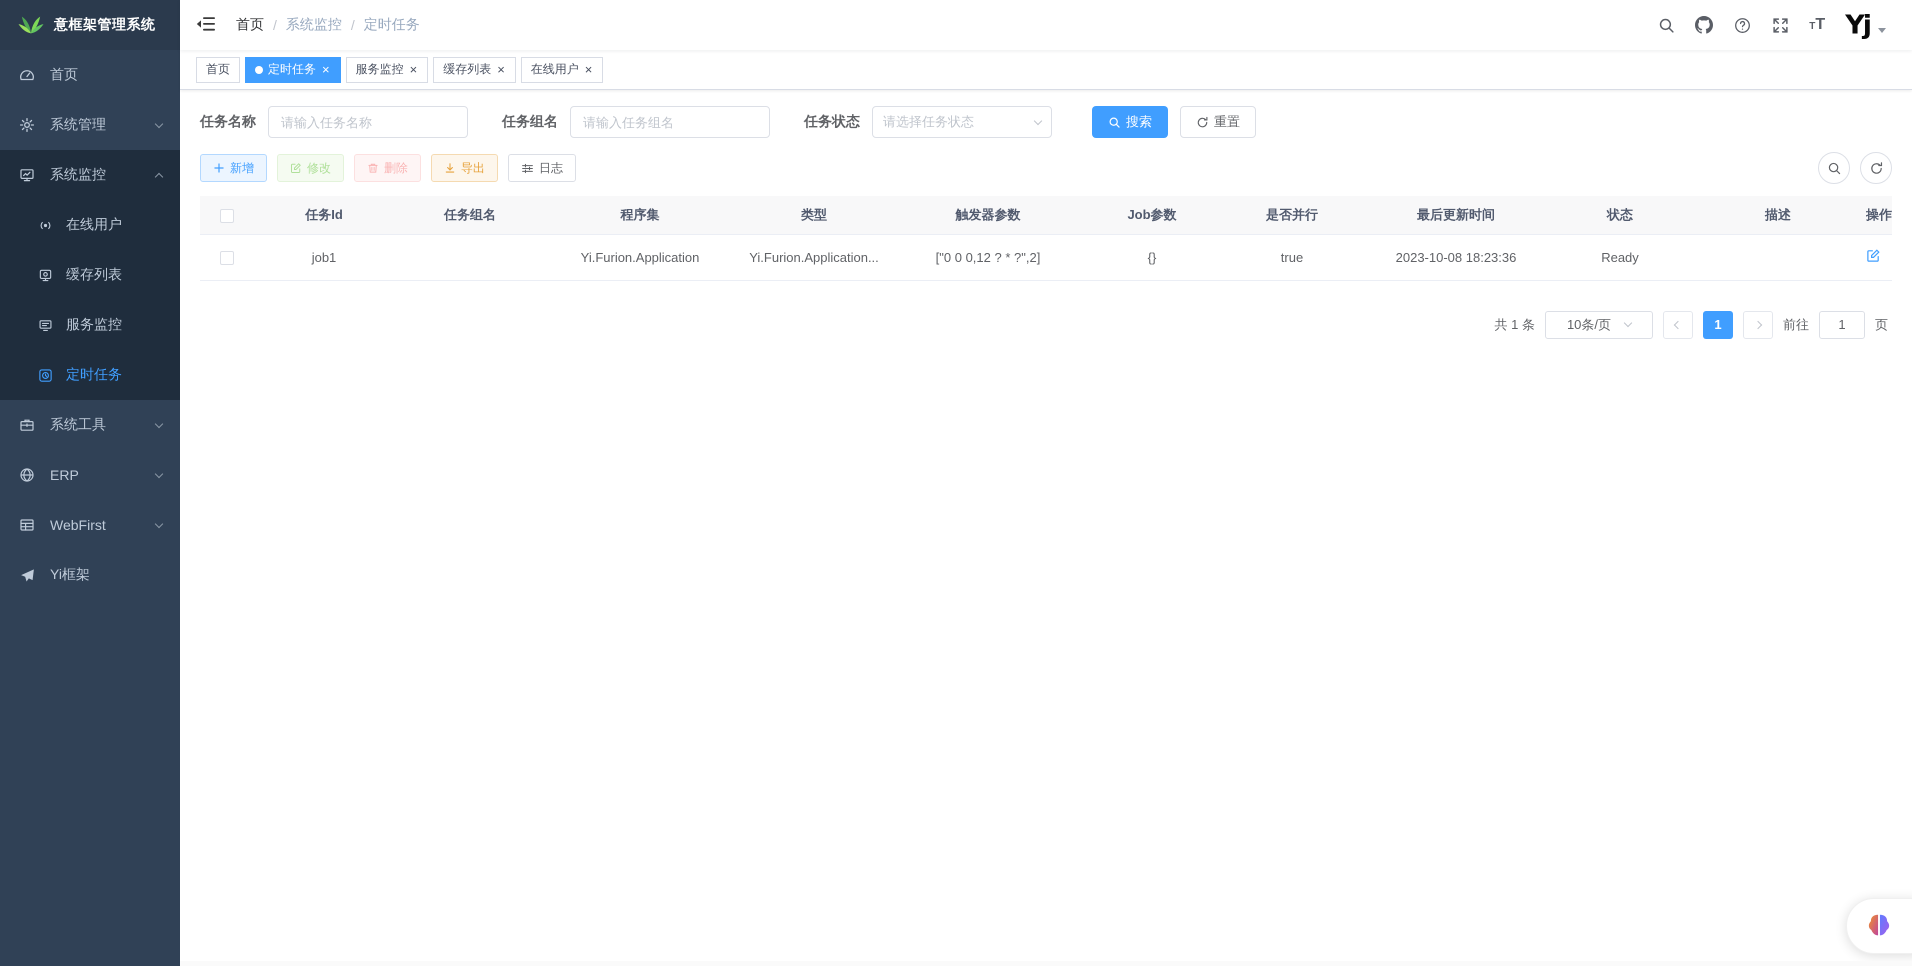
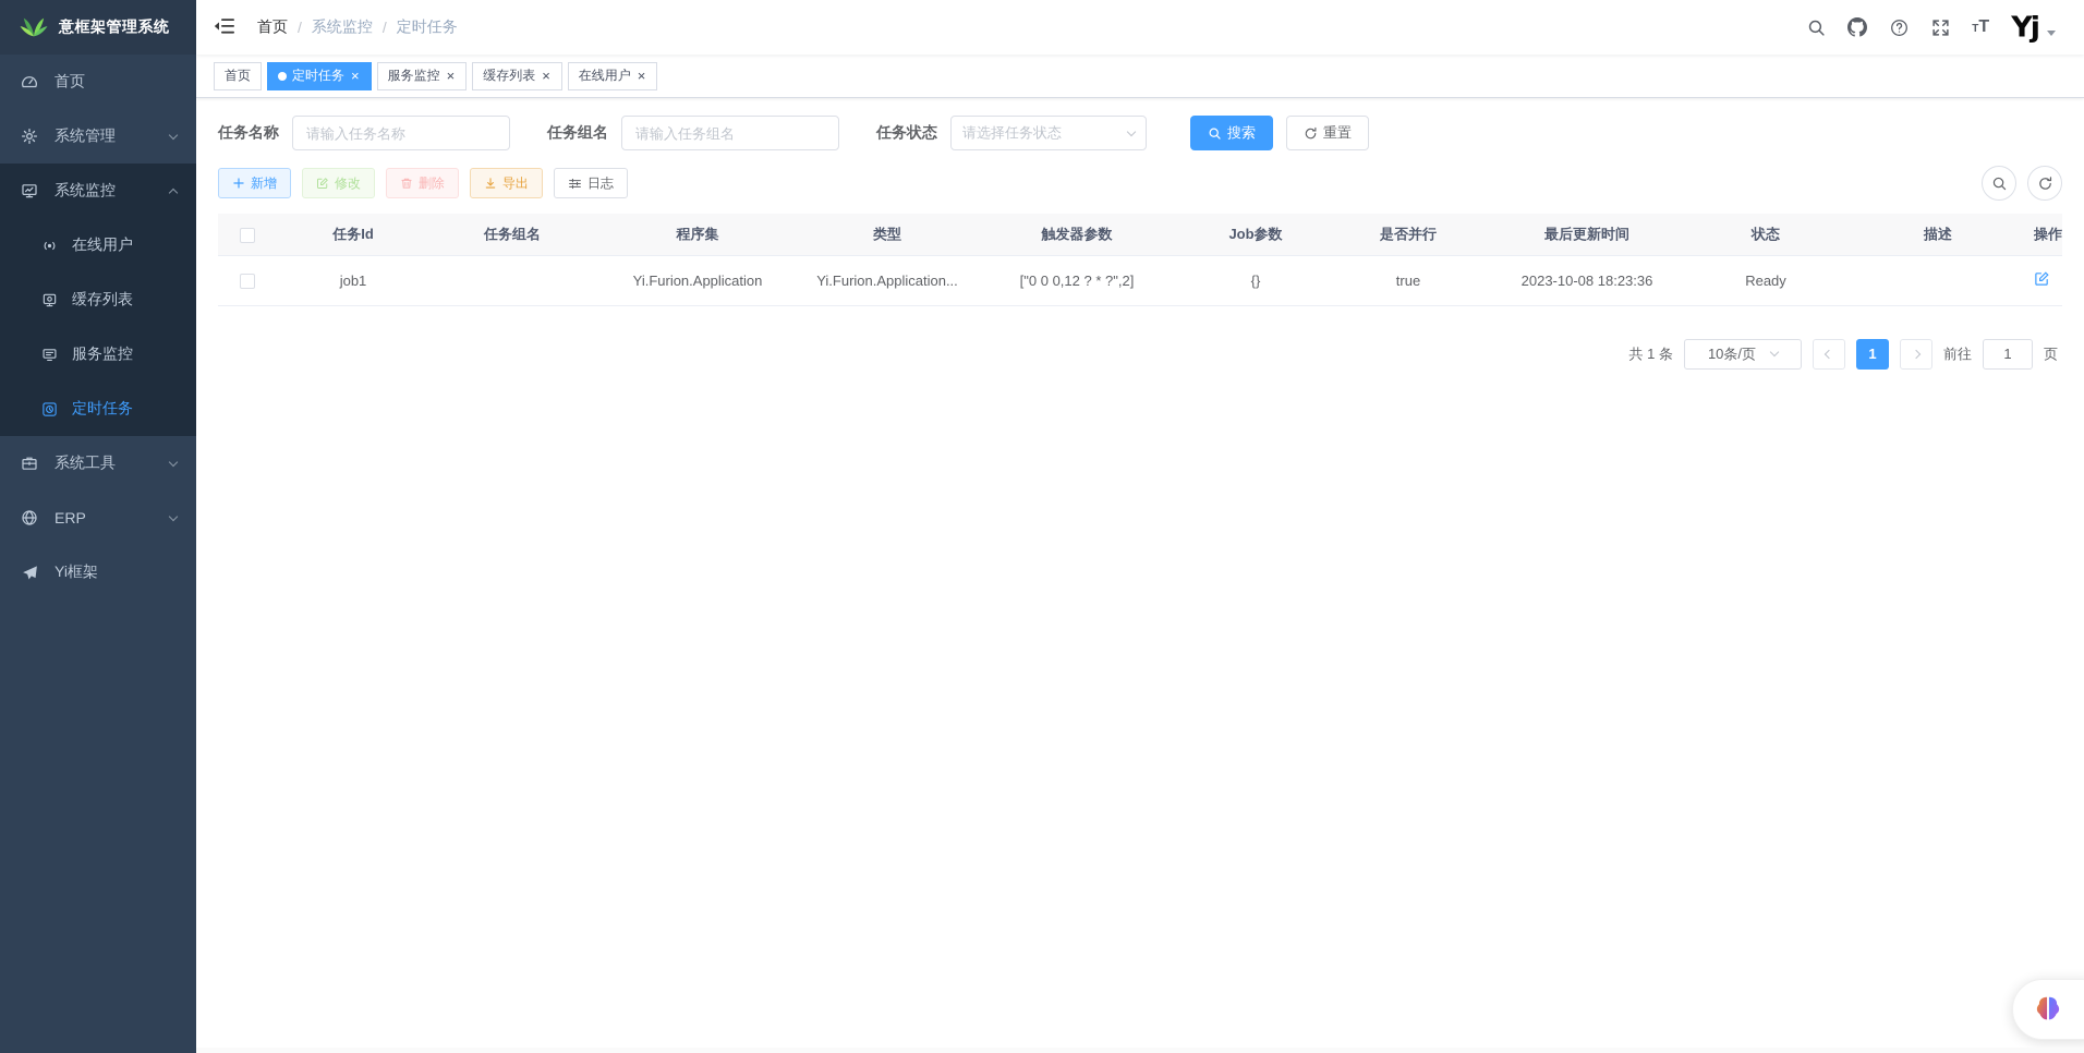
  意框架管理系统
  首页
  系统管理
  系统监控
  在线用户
  缓存列表
  服务监控
  定时任务
  系统工具
  ERP
- WebFirst
  Yi框架
  首页
  /
  系统监控
  /
  定时任务
  T
  T
  Yj
  首页
  定时任务
  ×
  服务监控
  ×
  缓存列表
  ×
  在线用户
  ×
  任务名称
  请输入任务名称
  任务组名
  请输入任务组名
  任务状态
  请选择任务状态
  搜索
  重置
  新增
  修改
  删除
  导出
  日志
  	任务Id	任务组名	程序集	类型	触发器参数	Job参数	是否并行	最后更新时间	状态	描述	操作
  	job1		Yi.Furion.Application	Yi.Furion.Application...	["0 0 0,12 ? * ?",2]	{}	true	2023-10-08 18:23:36	Ready
  共 1 条
  10条/页
  1
  前往
  1
  页
